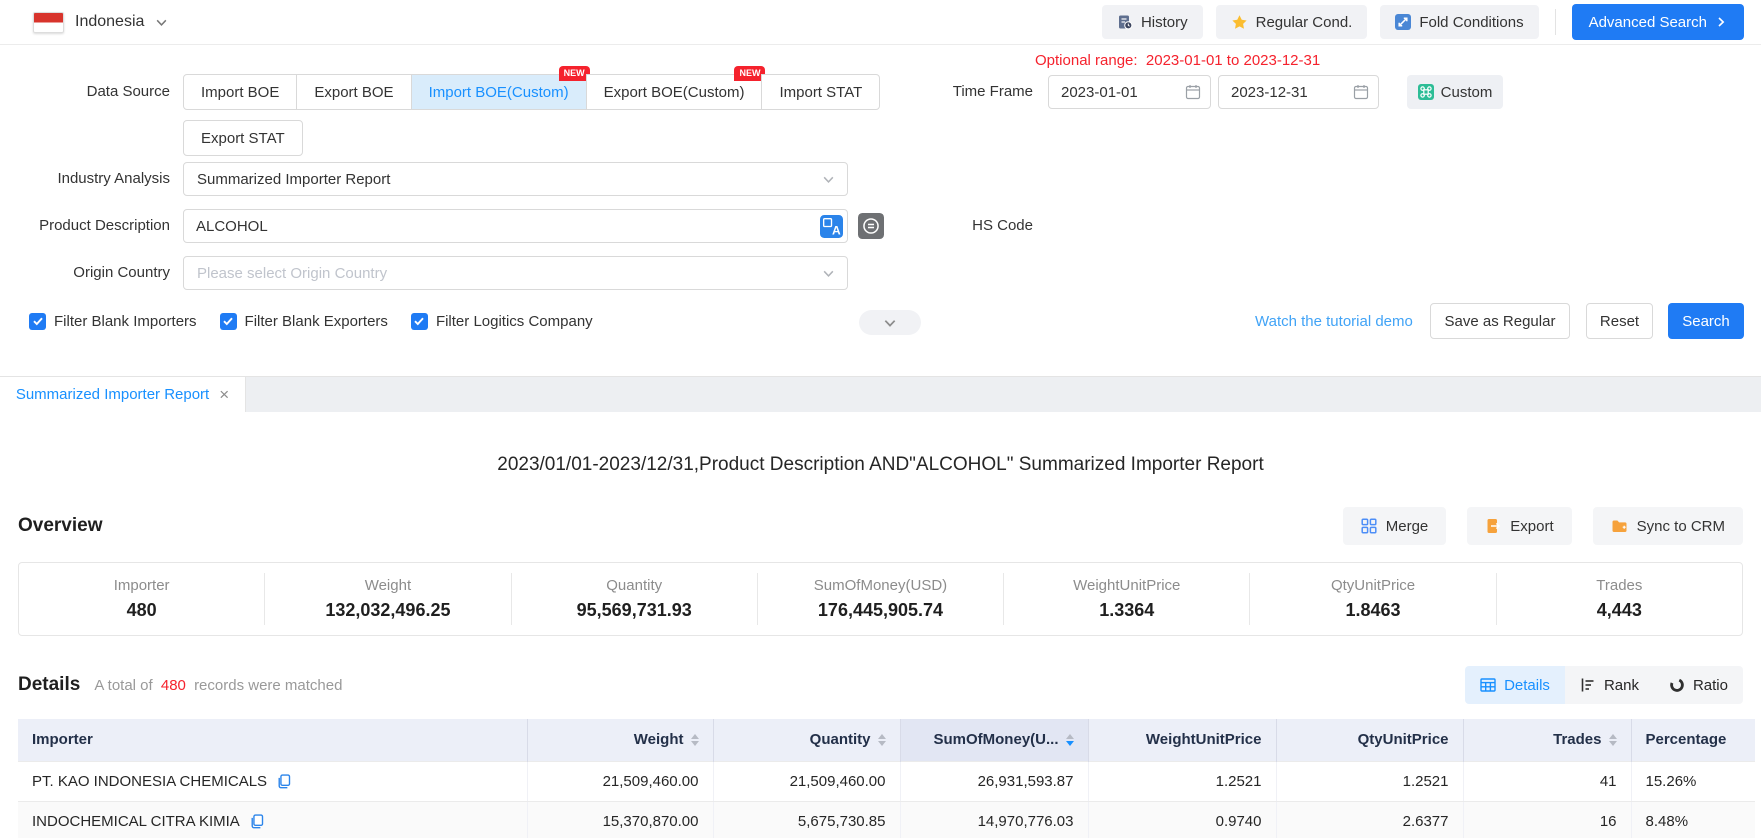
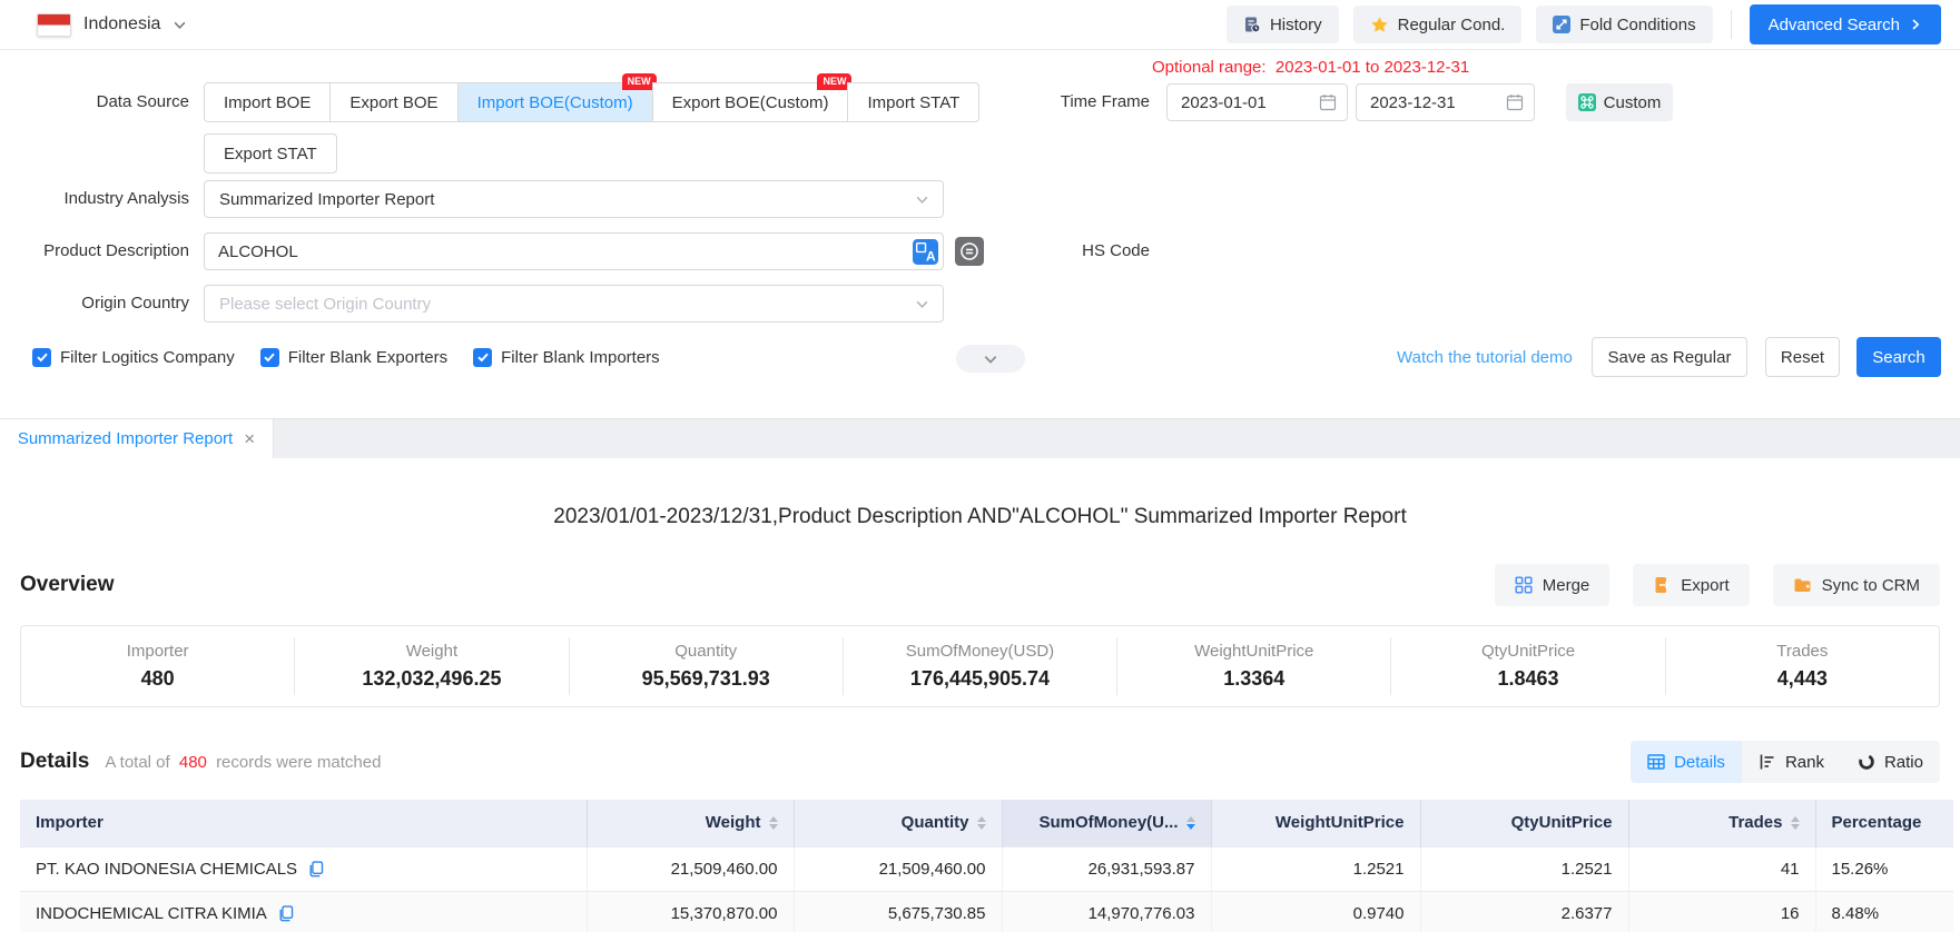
  Indonesia
  History
  Regular Cond.
  Fold Conditions
  Advanced Search
  Optional range: 2023-01-01 to 2023-12-31
  Data Source
  Import BOE
  Export BOE
  Import BOE(Custom)
  NEW
  Export BOE(Custom)
  NEW
  Import STAT
  Export STAT
  Time Frame
  2023-01-01
  2023-12-31
  Custom
  Industry Analysis
  Summarized Importer Report
  Product Description
  ALCOHOL
  A
  HS Code
  Origin Country
  Please select Origin Country
- Filter Blank Importers
+ Filter Logitics Company
  Filter Blank Exporters
- Filter Logitics Company
+ Filter Blank Importers
  Watch the tutorial demo
  Save as Regular
  Reset
  Search
  Summarized Importer Report
  ×
  2023/01/01-2023/12/31,Product Description AND"ALCOHOL" Summarized Importer Report
  Overview
  Merge
  Export
  Sync to CRM
  Importer
  480
  Weight
  132,032,496.25
  Quantity
  95,569,731.93
  SumOfMoney(USD)
  176,445,905.74
  WeightUnitPrice
  1.3364
  QtyUnitPrice
  1.8463
  Trades
  4,443
  Details
  A total of 480 records were matched
  Details
  Rank
  Ratio
  Importer	Weight	Quantity	SumOfMoney(U...	WeightUnitPrice	QtyUnitPrice	Trades	Percentage
  PT. KAO INDONESIA CHEMICALS	21,509,460.00	21,509,460.00	26,931,593.87	1.2521	1.2521	41	15.26%
  INDOCHEMICAL CITRA KIMIA	15,370,870.00	5,675,730.85	14,970,776.03	0.9740	2.6377	16	8.48%
